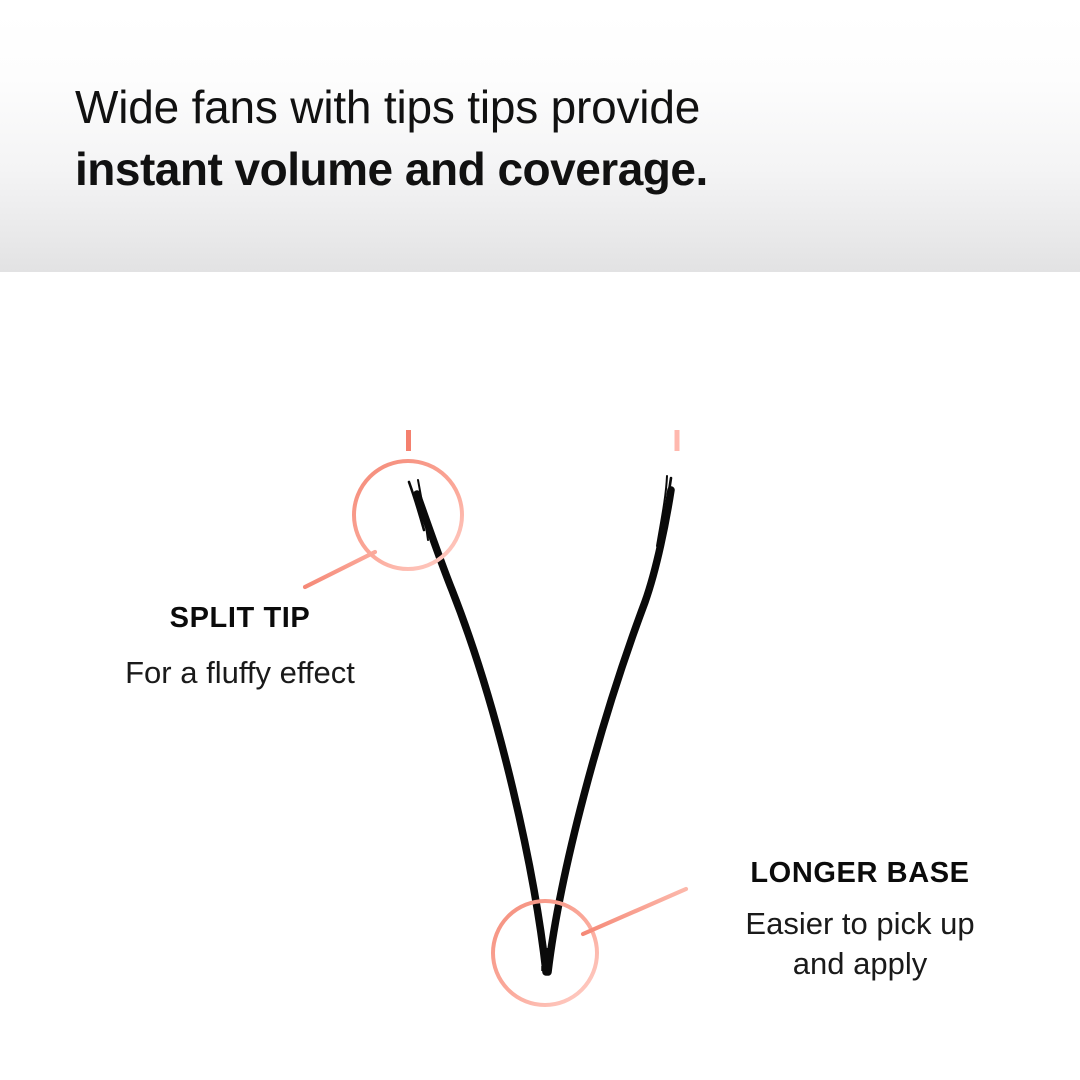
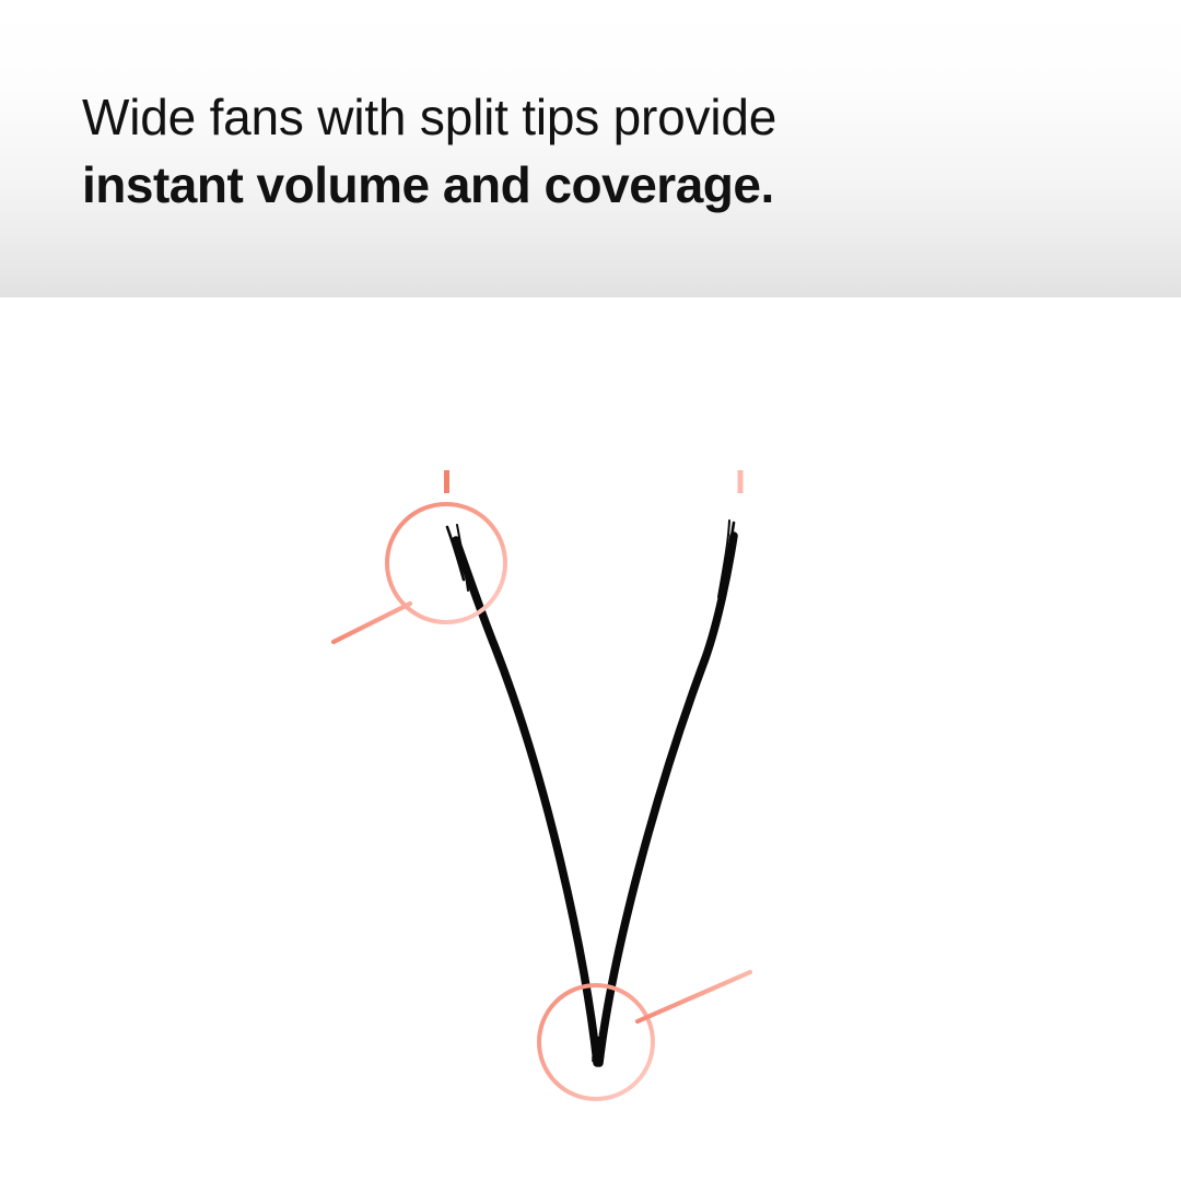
- Wide fans with tips tips provide
+ Wide fans with split tips provide
  instant volume and coverage.
- SPLIT TIP
- For a fluffy effect
- LONGER BASE
- Easier to pick up
- and apply
